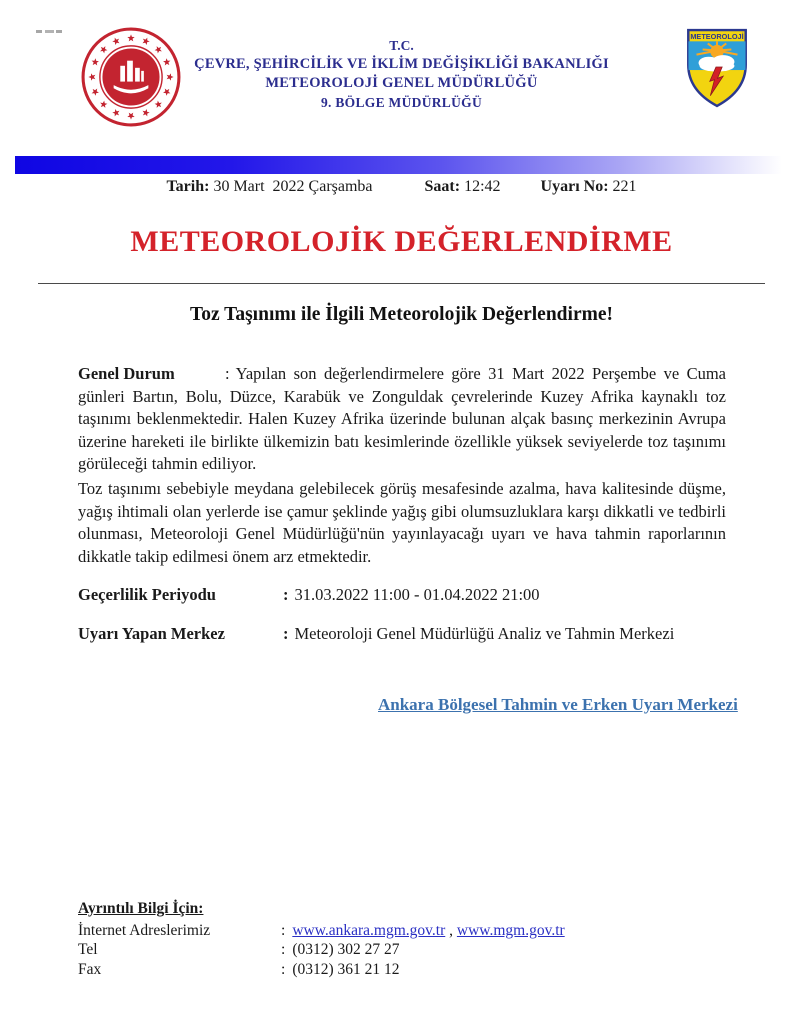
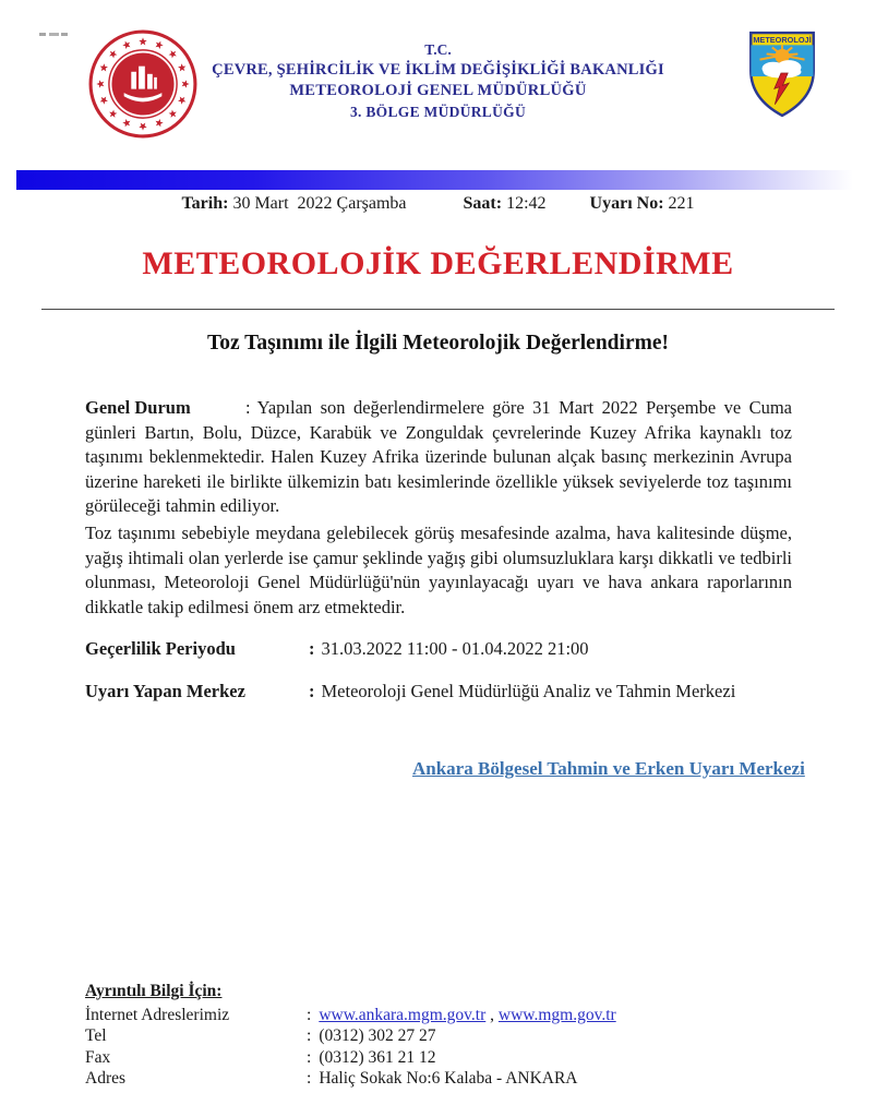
  T.C.
  ÇEVRE, ŞEHİRCİLİK VE İKLİM DEĞİŞİKLİĞİ BAKANLIĞI
  METEOROLOJİ GENEL MÜDÜRLÜĞÜ
- 9. BÖLGE MÜDÜRLÜĞÜ
+ 3. BÖLGE MÜDÜRLÜĞÜ
  METEOROLOJİ
  Tarih: 30 Mart 2022 Çarşamba
  Saat: 12:42
  Uyarı No: 221
  METEOROLOJİK DEĞERLENDİRME
  Toz Taşınımı ile İlgili Meteorolojik Değerlendirme!
  Genel Durum : Yapılan son değerlendirmelere göre 31 Mart 2022 Perşembe ve Cuma günleri Bartın, Bolu, Düzce, Karabük ve Zonguldak çevrelerinde Kuzey Afrika kaynaklı toz taşınımı beklenmektedir. Halen Kuzey Afrika üzerinde bulunan alçak basınç merkezinin Avrupa üzerine hareketi ile birlikte ülkemizin batı kesimlerinde özellikle yüksek seviyelerde toz taşınımı görüleceği tahmin ediliyor.
- Toz taşınımı sebebiyle meydana gelebilecek görüş mesafesinde azalma, hava kalitesinde düşme, yağış ihtimali olan yerlerde ise çamur şeklinde yağış gibi olumsuzluklara karşı dikkatli ve tedbirli olunması, Meteoroloji Genel Müdürlüğü'nün yayınlayacağı uyarı ve hava tahmin raporlarının dikkatle takip edilmesi önem arz etmektedir.
+ Toz taşınımı sebebiyle meydana gelebilecek görüş mesafesinde azalma, hava kalitesinde düşme, yağış ihtimali olan yerlerde ise çamur şeklinde yağış gibi olumsuzluklara karşı dikkatli ve tedbirli olunması, Meteoroloji Genel Müdürlüğü'nün yayınlayacağı uyarı ve hava ankara raporlarının dikkatle takip edilmesi önem arz etmektedir.
  Geçerlilik Periyodu : 31.03.2022 11:00 - 01.04.2022 21:00
  Uyarı Yapan Merkez : Meteoroloji Genel Müdürlüğü Analiz ve Tahmin Merkezi
  Ankara Bölgesel Tahmin ve Erken Uyarı Merkezi
  Ayrıntılı Bilgi İçin:
  İnternet Adreslerimiz : www.ankara.mgm.gov.tr , www.mgm.gov.tr
  Tel : (0312) 302 27 27
  Fax : (0312) 361 21 12
+ Adres : Haliç Sokak No:6 Kalaba - ANKARA
